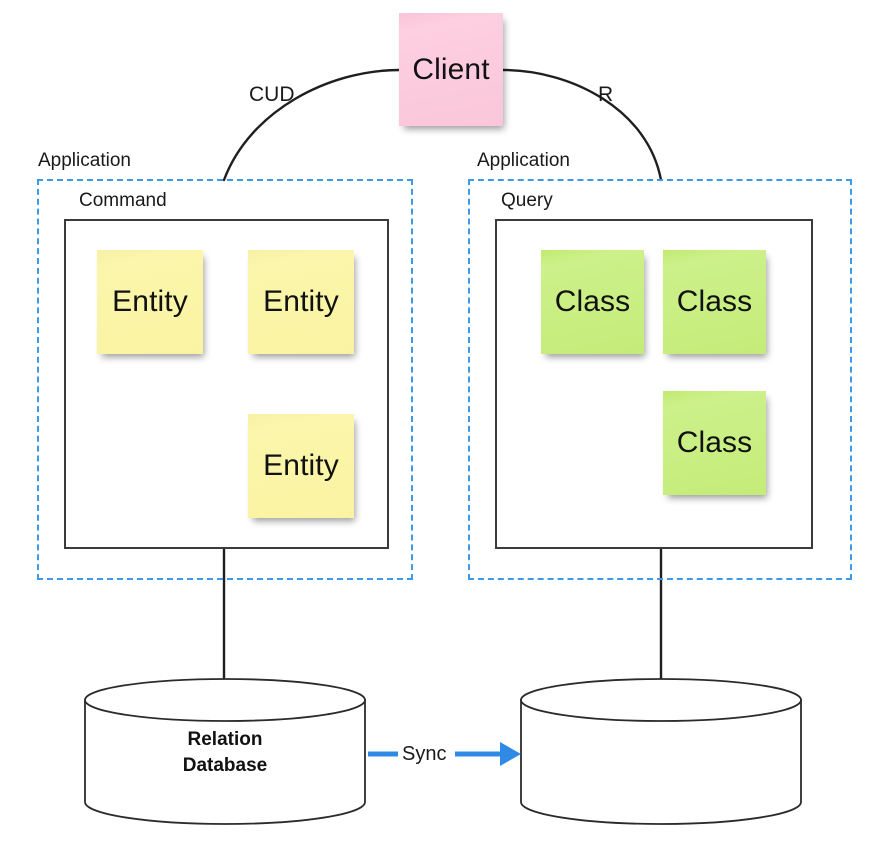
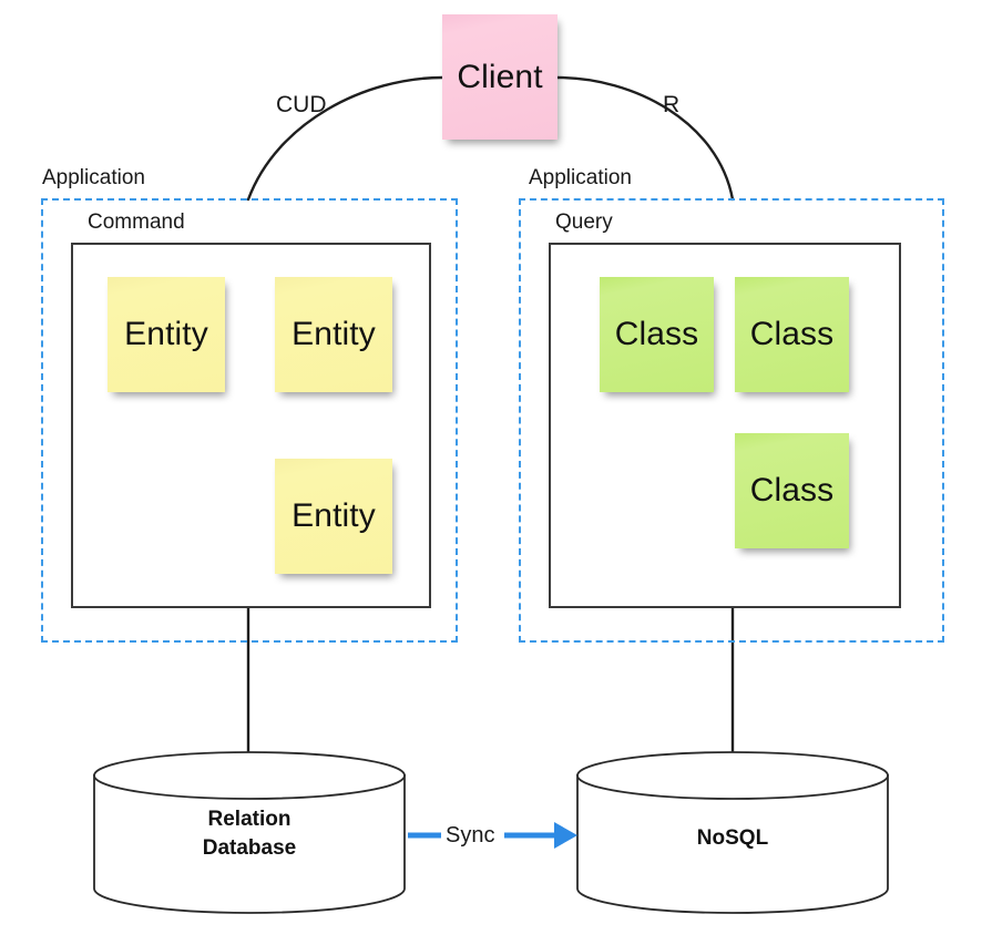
  Application
  Command
  Entity
  Entity
  Entity
  Application
  Query
  Class
  Class
  Class
  Client
  CUD
  R
  Sync
  Relation
  Database
+ NoSQL
